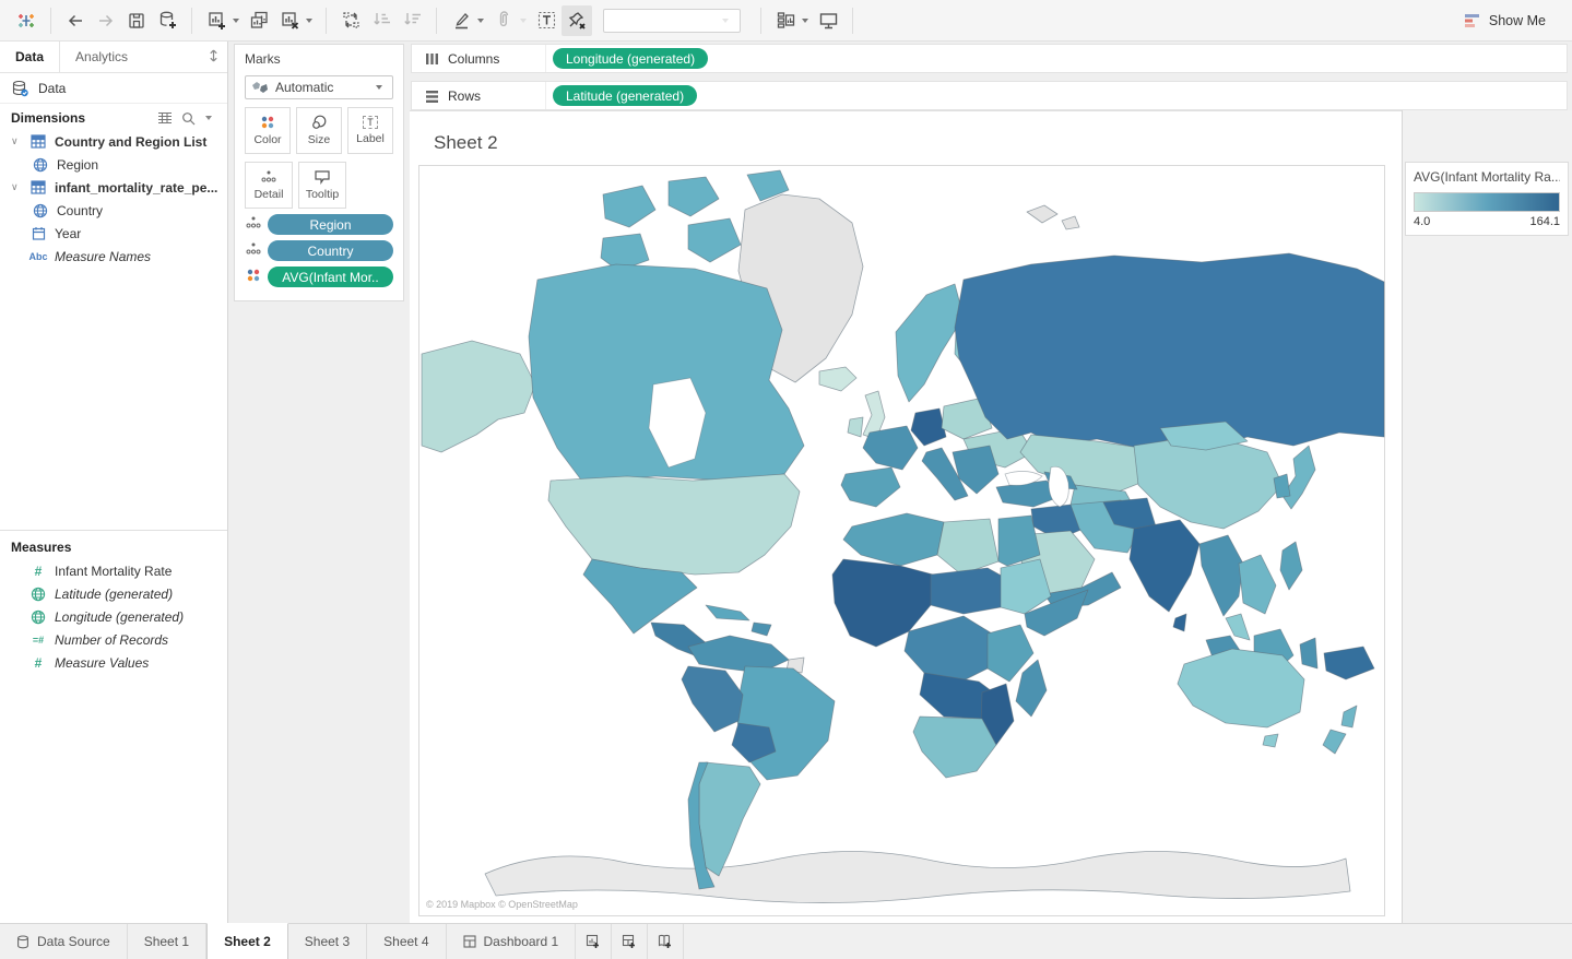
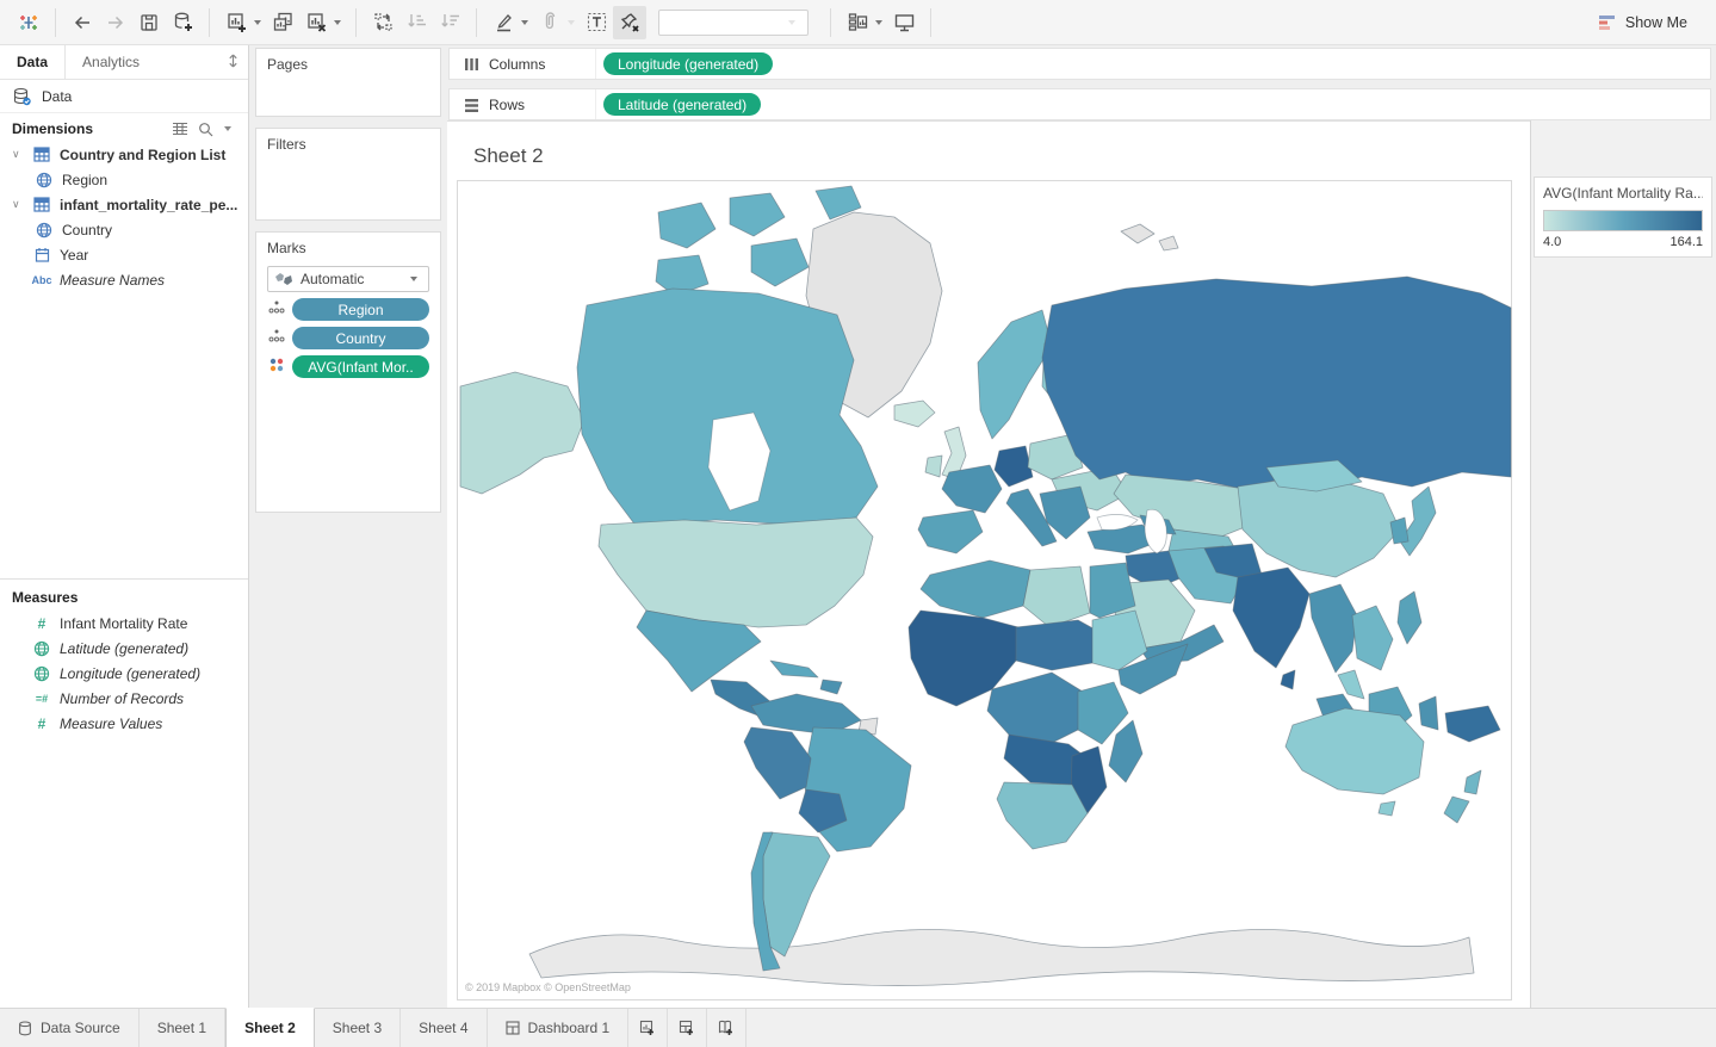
  Show Me
  Data
  Analytics
  Data
  Dimensions
  ∨
  Country and Region List
  Region
  ∨
  infant_mortality_rate_pe...
  Country
  Year
  Abc
  Measure Names
  Measures
  #
  Infant Mortality Rate
  Latitude (generated)
  Longitude (generated)
  =#
  Number of Records
  #
  Measure Values
+ Pages
+ Filters
  Marks
  Automatic
- Color
- Size
- T
- Label
- Detail
- Tooltip
  Region
  Country
  AVG(Infant Mor..
  Columns
  Longitude (generated)
  Rows
  Latitude (generated)
  Sheet 2
  © 2019 Mapbox © OpenStreetMap
  AVG(Infant Mortality Ra..
  4.0
  164.1
  Data Source
  Sheet 1
  Sheet 2
  Sheet 3
  Sheet 4
  Dashboard 1
